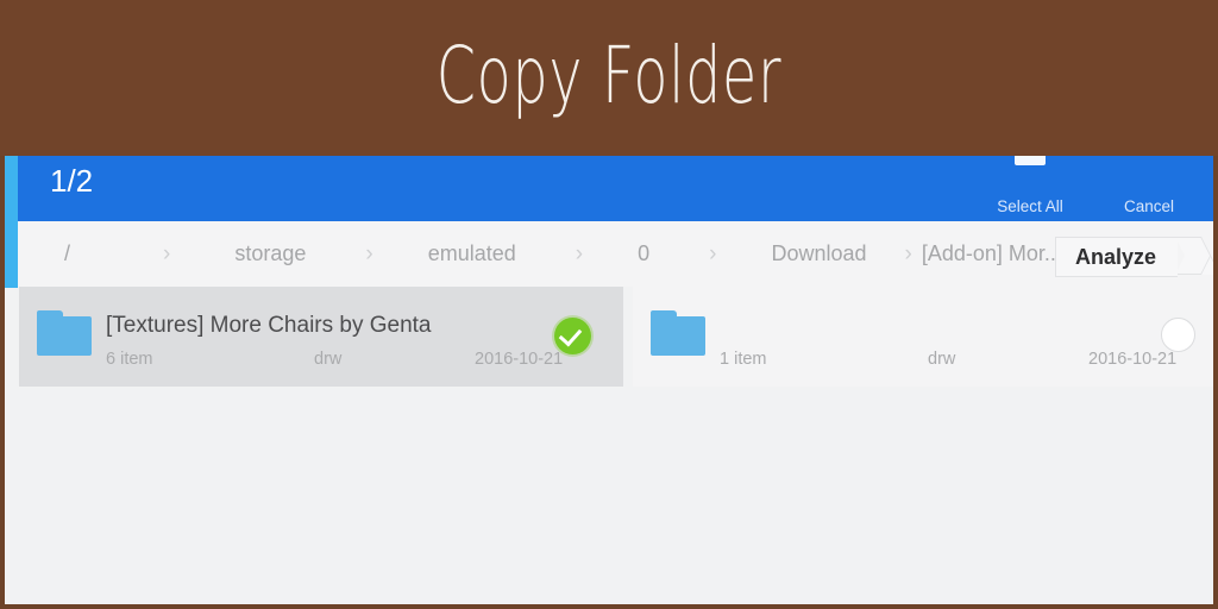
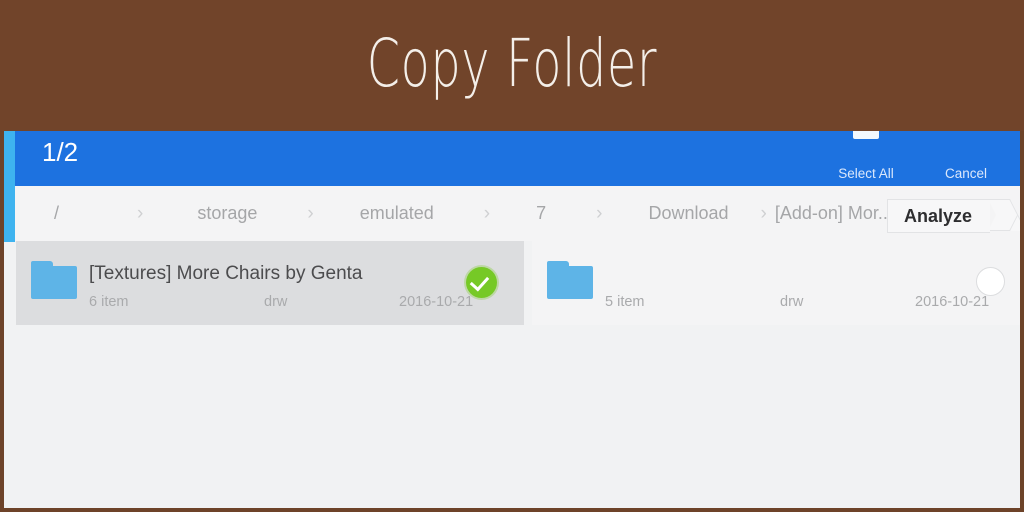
  Copy Folder
  1/2
  Select All
  Cancel
  /
  ›
  storage
  ›
  emulated
  ›
- 0
+ 7
  ›
  Download
  ›
  [Add-on] Mor..
  Analyze
  [Textures] More Chairs by Genta
  6 item
  drw
  2016-10-21
- 1 item
+ 5 item
  drw
  2016-10-21
